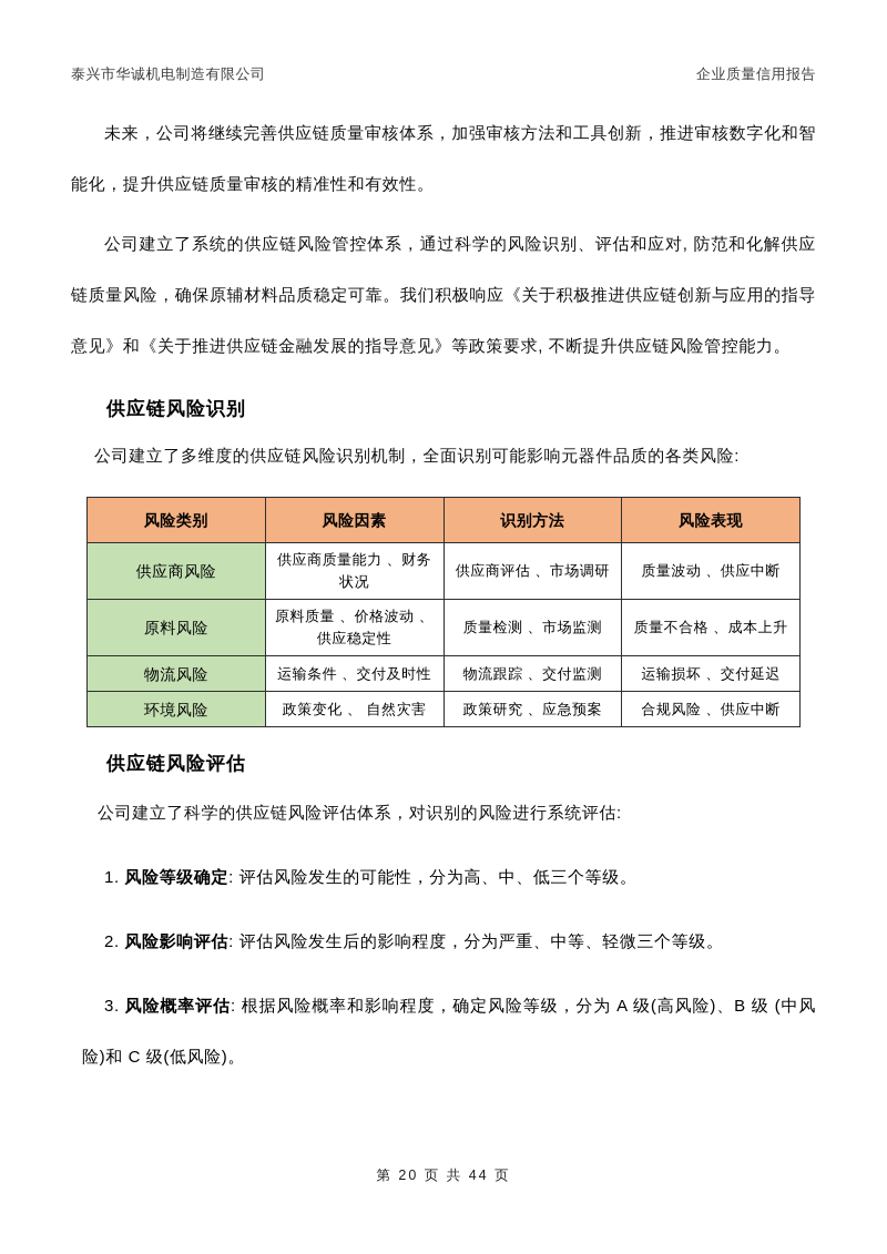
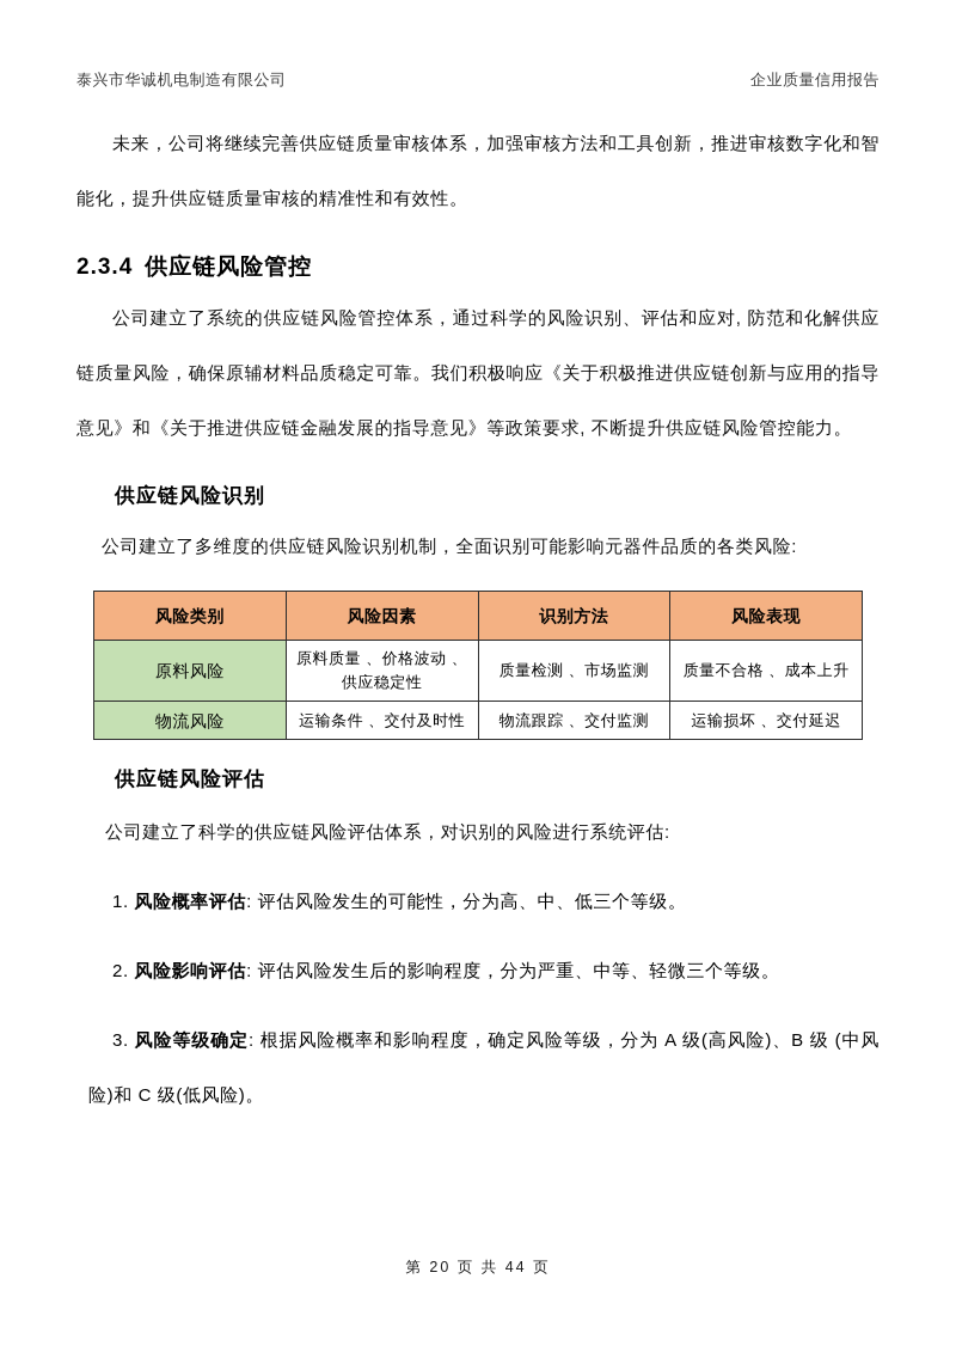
  泰兴市华诚机电制造有限公司
  企业质量信用报告
  未来，公司将继续完善供应链质量审核体系，加强审核方法和工具创新，推进审核数字化和智能化，提升供应链质量审核的精准性和有效性。
+ 2.3.4 供应链风险管控
  公司建立了系统的供应链风险管控体系，通过科学的风险识别、评估和应对, 防范和化解供应链质量风险，确保原辅材料品质稳定可靠。我们积极响应《关于积极推进供应链创新与应用的指导意见》和《关于推进供应链金融发展的指导意见》等政策要求, 不断提升供应链风险管控能力。
  供应链风险识别
  公司建立了多维度的供应链风险识别机制，全面识别可能影响元器件品质的各类风险:
  风险类别	风险因素	识别方法	风险表现
- 供应商风险	供应商质量能力 、财务状况	供应商评估 、市场调研	质量波动 、供应中断
  原料风险	原料质量 、价格波动 、供应稳定性	质量检测 、市场监测	质量不合格 、成本上升
  物流风险	运输条件 、交付及时性	物流跟踪 、交付监测	运输损坏 、交付延迟
- 环境风险	政策变化 、 自然灾害	政策研究 、应急预案	合规风险 、供应中断
  供应链风险评估
  公司建立了科学的供应链风险评估体系，对识别的风险进行系统评估:
- 1. 风险等级确定: 评估风险发生的可能性，分为高、中、低三个等级。
+ 1. 风险概率评估: 评估风险发生的可能性，分为高、中、低三个等级。
  2. 风险影响评估: 评估风险发生后的影响程度，分为严重、中等、轻微三个等级。
- 3. 风险概率评估: 根据风险概率和影响程度，确定风险等级，分为 A 级(高风险)、B 级 (中风险)和 C 级(低风险)。
+ 3. 风险等级确定: 根据风险概率和影响程度，确定风险等级，分为 A 级(高风险)、B 级 (中风险)和 C 级(低风险)。
  第 20 页 共 44 页
